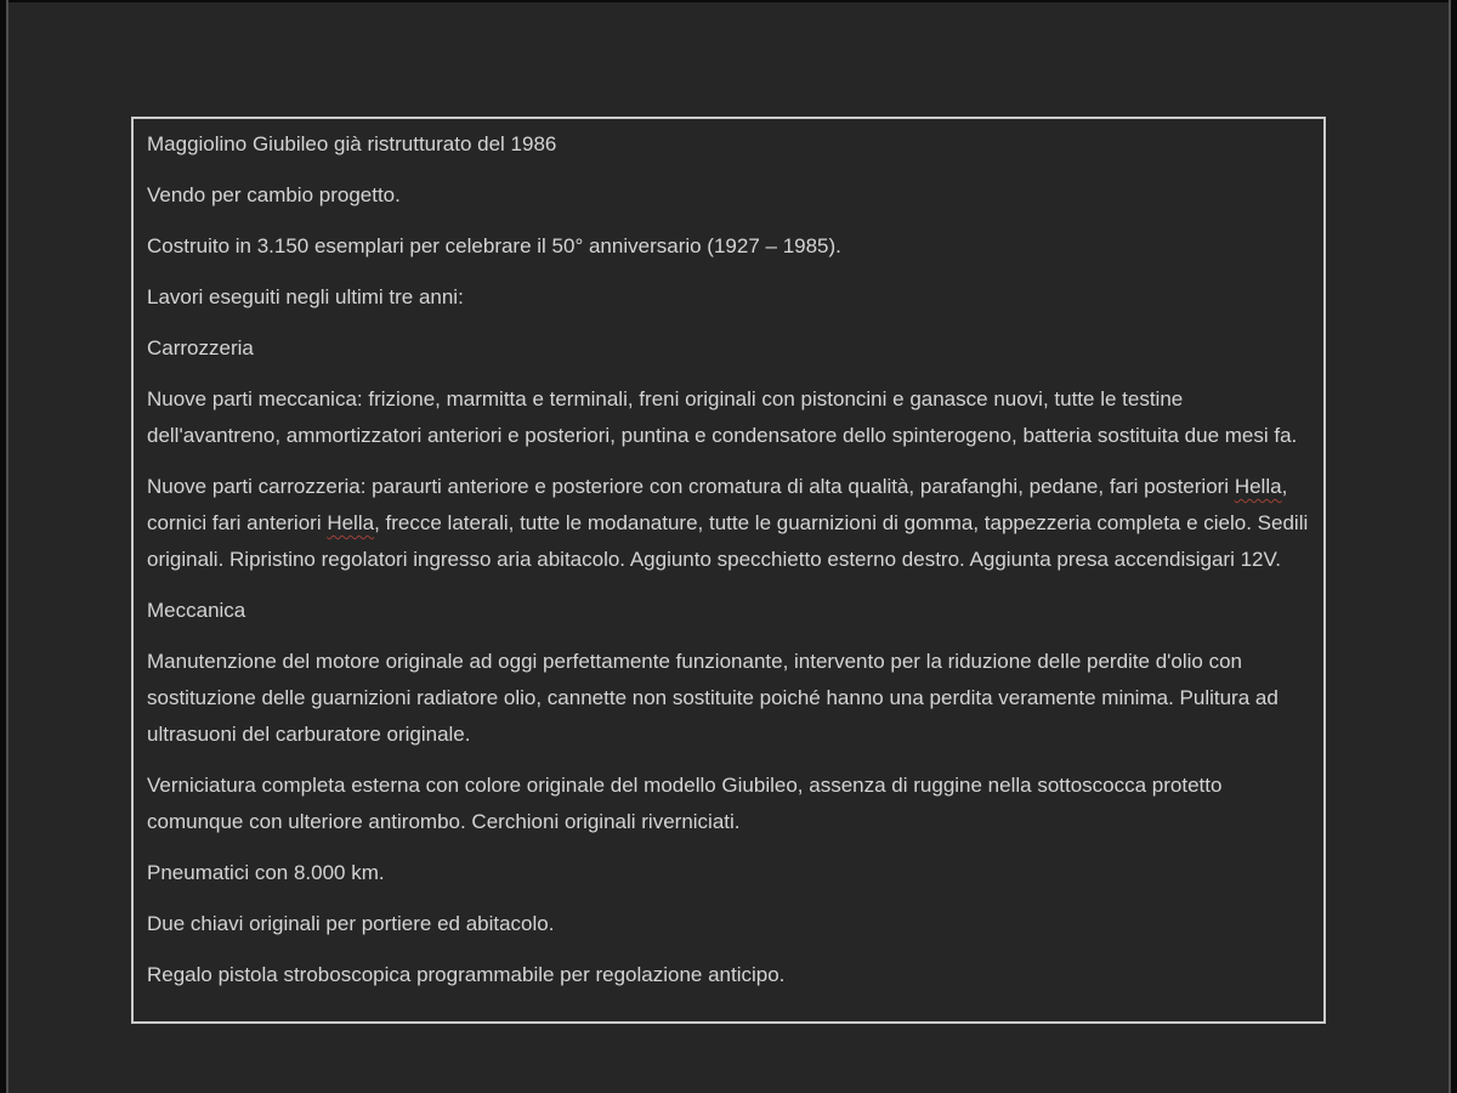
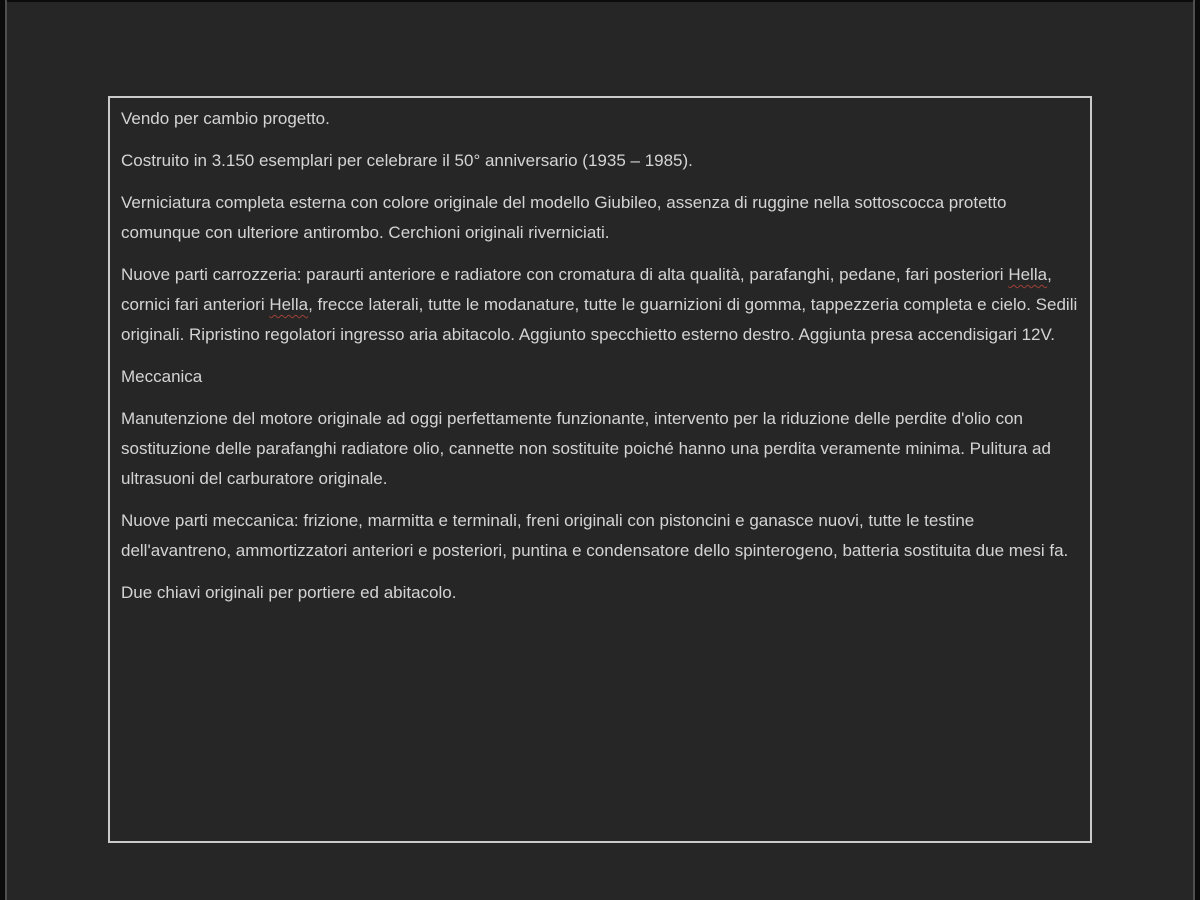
- Maggiolino Giubileo già ristrutturato del 1986
  Vendo per cambio progetto.
- Costruito in 3.150 esemplari per celebrare il 50° anniversario (1927 – 1985).
+ Costruito in 3.150 esemplari per celebrare il 50° anniversario (1935 – 1985).
- Lavori eseguiti negli ultimi tre anni:
- Carrozzeria
- Nuove parti meccanica: frizione, marmitta e terminali, freni originali con pistoncini e ganasce nuovi, tutte le testine dell'avantreno, ammortizzatori anteriori e posteriori, puntina e condensatore dello spinterogeno, batteria sostituita due mesi fa.
+ Verniciatura completa esterna con colore originale del modello Giubileo, assenza di ruggine nella sottoscocca protetto comunque con ulteriore antirombo. Cerchioni originali riverniciati.
- Nuove parti carrozzeria: paraurti anteriore e posteriore con cromatura di alta qualità, parafanghi, pedane, fari posteriori Hella, cornici fari anteriori Hella, frecce laterali, tutte le modanature, tutte le guarnizioni di gomma, tappezzeria completa e cielo. Sedili originali. Ripristino regolatori ingresso aria abitacolo. Aggiunto specchietto esterno destro. Aggiunta presa accendisigari 12V.
+ Nuove parti carrozzeria: paraurti anteriore e radiatore con cromatura di alta qualità, parafanghi, pedane, fari posteriori Hella, cornici fari anteriori Hella, frecce laterali, tutte le modanature, tutte le guarnizioni di gomma, tappezzeria completa e cielo. Sedili originali. Ripristino regolatori ingresso aria abitacolo. Aggiunto specchietto esterno destro. Aggiunta presa accendisigari 12V.
  Meccanica
- Manutenzione del motore originale ad oggi perfettamente funzionante, intervento per la riduzione delle perdite d'olio con sostituzione delle guarnizioni radiatore olio, cannette non sostituite poiché hanno una perdita veramente minima. Pulitura ad ultrasuoni del carburatore originale.
+ Manutenzione del motore originale ad oggi perfettamente funzionante, intervento per la riduzione delle perdite d'olio con sostituzione delle parafanghi radiatore olio, cannette non sostituite poiché hanno una perdita veramente minima. Pulitura ad ultrasuoni del carburatore originale.
- Verniciatura completa esterna con colore originale del modello Giubileo, assenza di ruggine nella sottoscocca protetto comunque con ulteriore antirombo. Cerchioni originali riverniciati.
+ Nuove parti meccanica: frizione, marmitta e terminali, freni originali con pistoncini e ganasce nuovi, tutte le testine dell'avantreno, ammortizzatori anteriori e posteriori, puntina e condensatore dello spinterogeno, batteria sostituita due mesi fa.
- Pneumatici con 8.000 km.
  Due chiavi originali per portiere ed abitacolo.
- Regalo pistola stroboscopica programmabile per regolazione anticipo.
